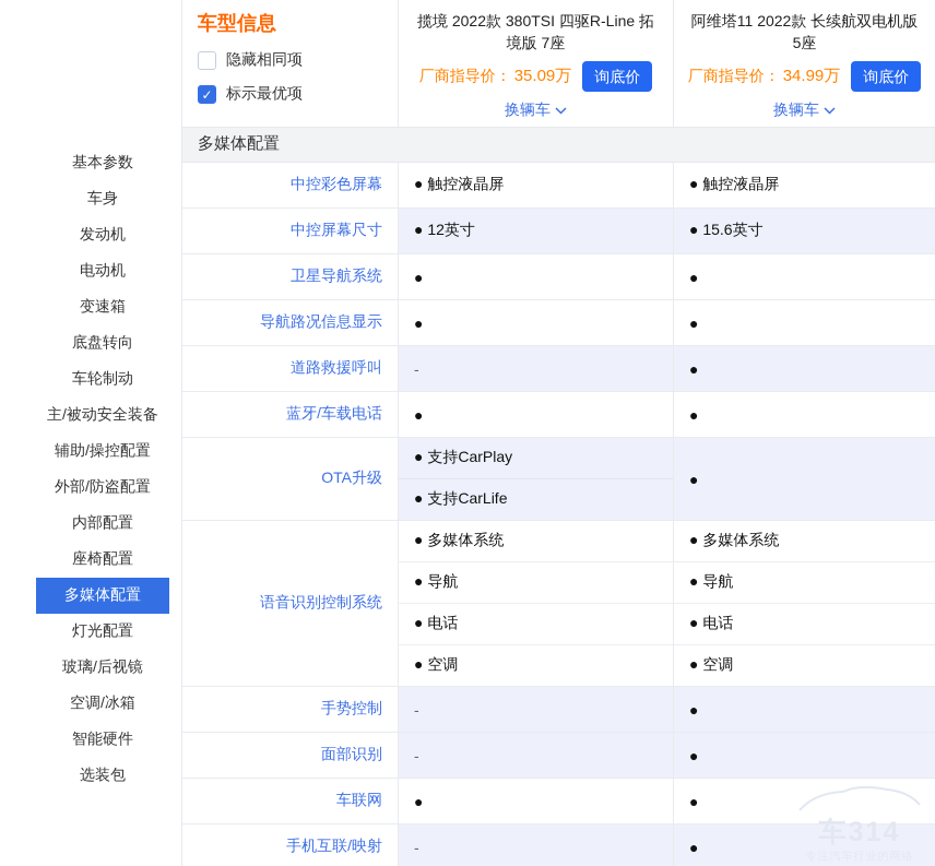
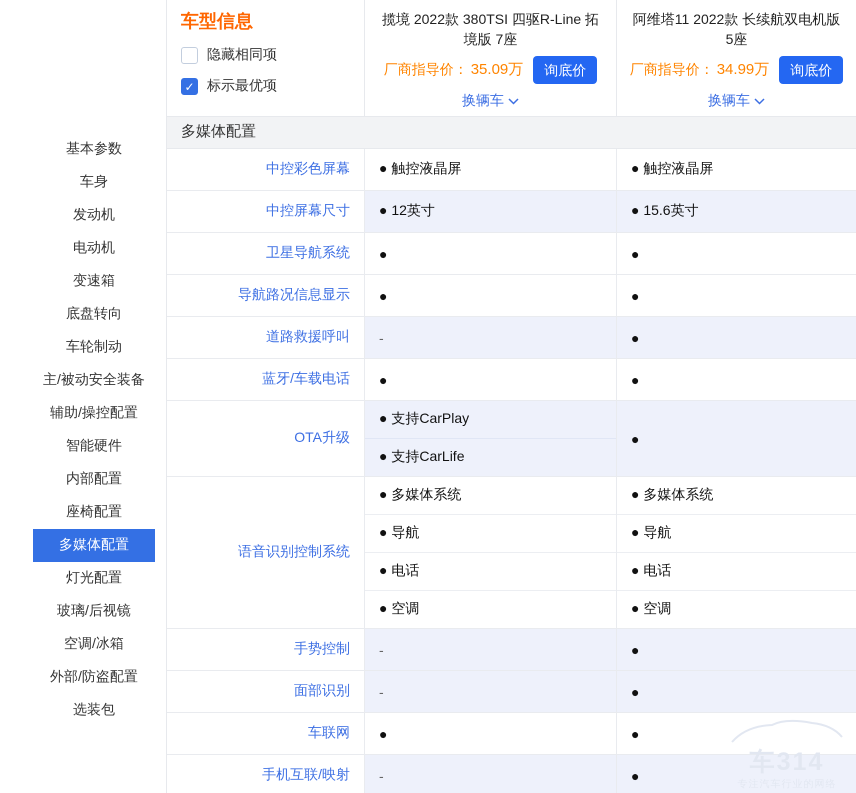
  基本参数
  车身
  发动机
  电动机
  变速箱
  底盘转向
  车轮制动
  主/被动安全装备
  辅助/操控配置
- 外部/防盗配置
+ 智能硬件
  内部配置
  座椅配置
  多媒体配置
  灯光配置
  玻璃/后视镜
  空调/冰箱
- 智能硬件
+ 外部/防盗配置
  选装包
  车型信息
  隐藏相同项
  ✓
  标示最优项
  揽境 2022款 380TSI 四驱R-Line 拓境版 7座
  厂商指导价：
  35.09万
  询底价
  换辆车
  阿维塔11 2022款 长续航双电机版 5座
  厂商指导价：
  34.99万
  询底价
  换辆车
  多媒体配置
  中控彩色屏幕
  ● 触控液晶屏
  ● 触控液晶屏
  中控屏幕尺寸
  ● 12英寸
  ● 15.6英寸
  卫星导航系统
  ●
  ●
  导航路况信息显示
  ●
  ●
  道路救援呼叫
  -
  ●
  蓝牙/车载电话
  ●
  ●
  OTA升级
  ● 支持CarPlay
  ● 支持CarLife
  ●
  语音识别控制系统
  ● 多媒体系统
  ● 导航
  ● 电话
  ● 空调
  ● 多媒体系统
  ● 导航
  ● 电话
  ● 空调
  手势控制
  -
  ●
  面部识别
  -
  ●
  车联网
  ●
  ●
  手机互联/映射
  -
  ●
  车314
